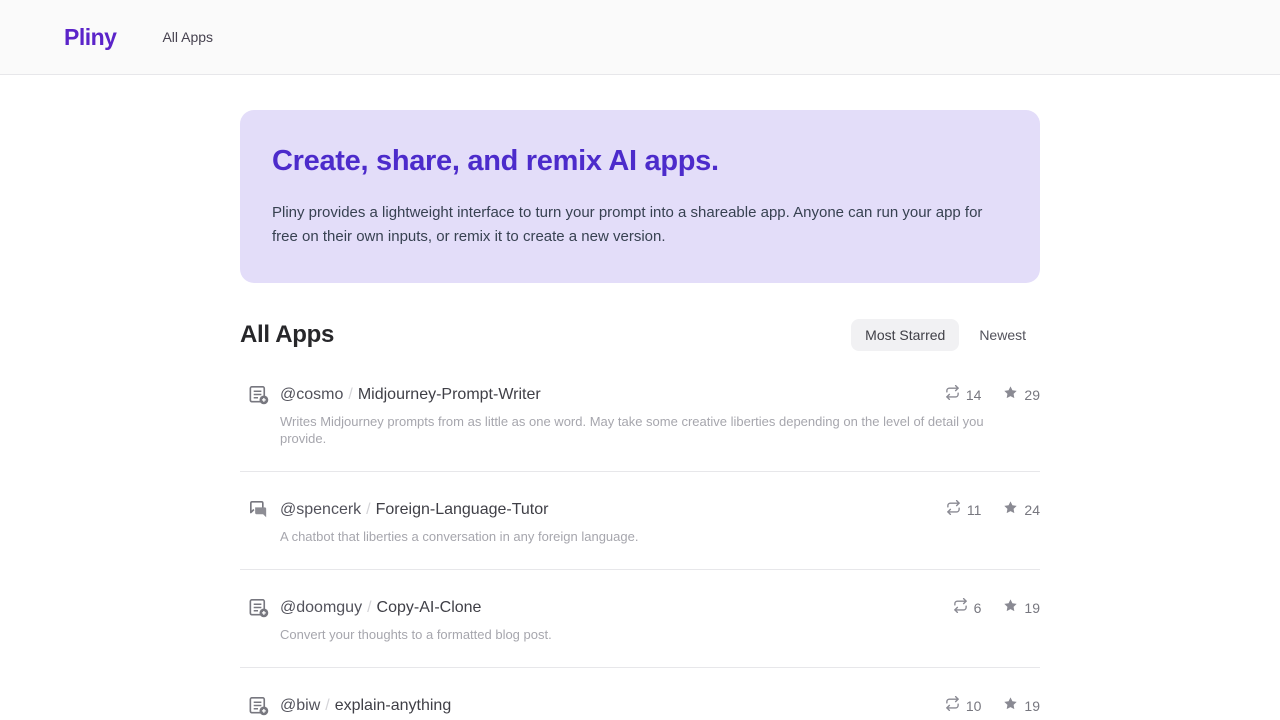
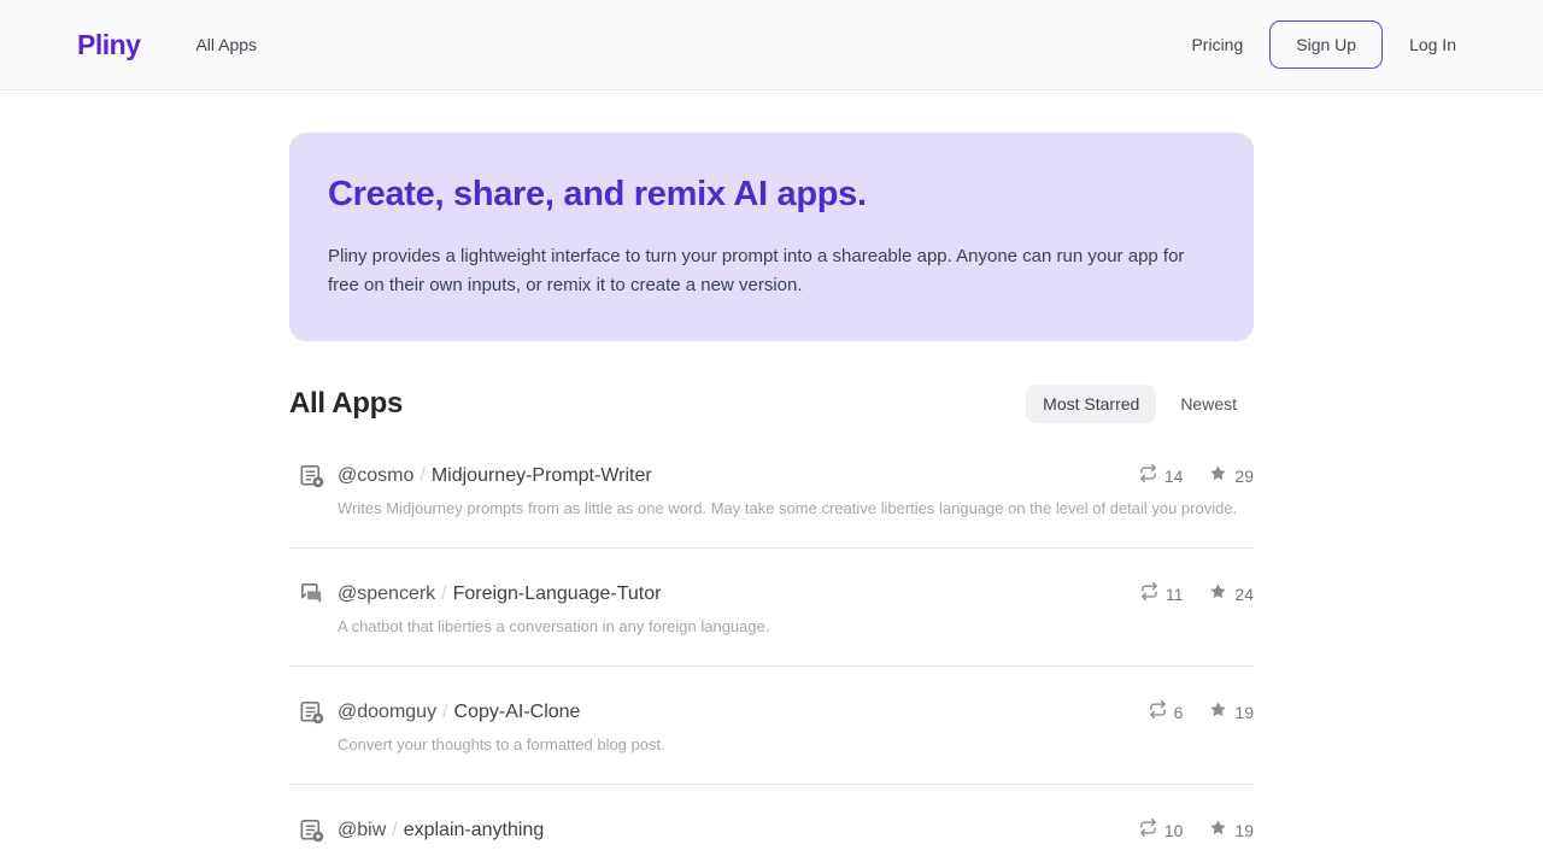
  Pliny
  All Apps
+ Pricing
+ Sign Up
+ Log In
  Create, share, and remix AI apps.
  Pliny provides a lightweight interface to turn your prompt into a shareable app. Anyone can run your app for free on their own inputs, or remix it to create a new version.
  All Apps
  Most Starred
  Newest
  @cosmo / Midjourney-Prompt-Writer
  14
  29
- Writes Midjourney prompts from as little as one word. May take some creative liberties depending on the level of detail you provide.
+ Writes Midjourney prompts from as little as one word. May take some creative liberties language on the level of detail you provide.
  @spencerk / Foreign-Language-Tutor
  11
  24
  A chatbot that liberties a conversation in any foreign language.
  @doomguy / Copy-AI-Clone
  6
  19
  Convert your thoughts to a formatted blog post.
  @biw / explain-anything
  10
  19
